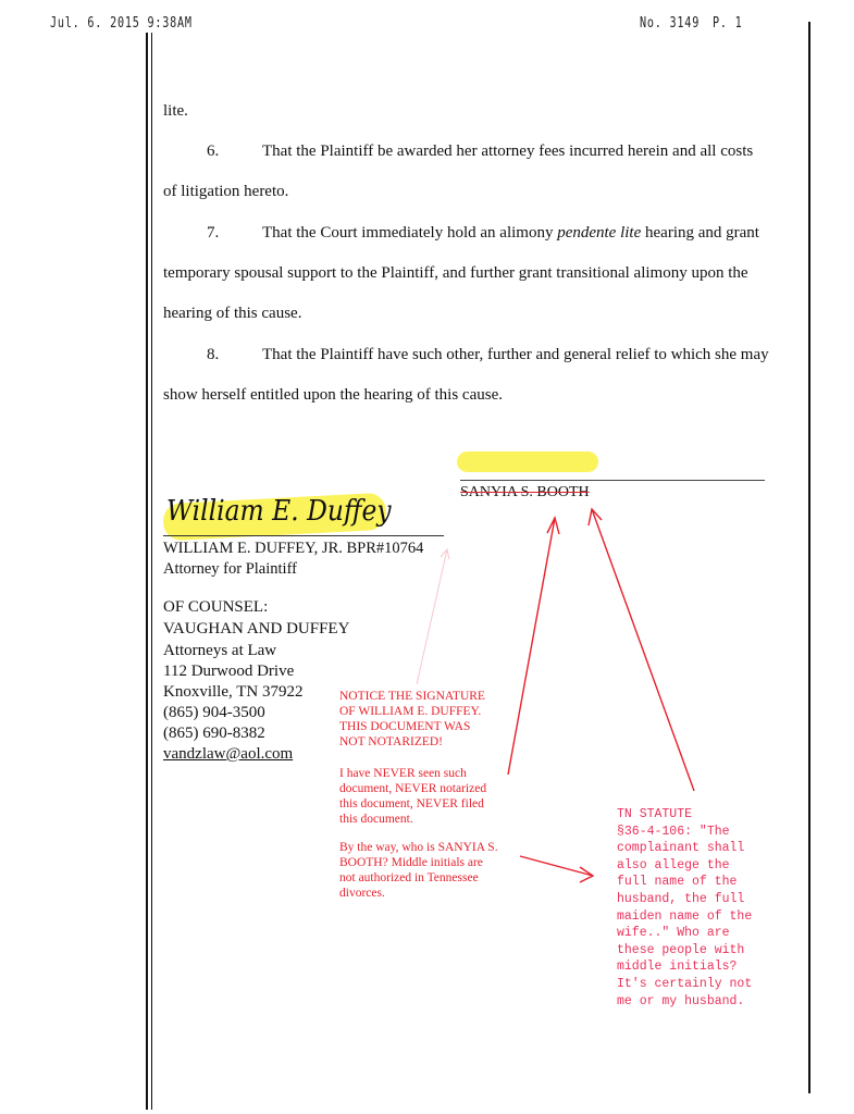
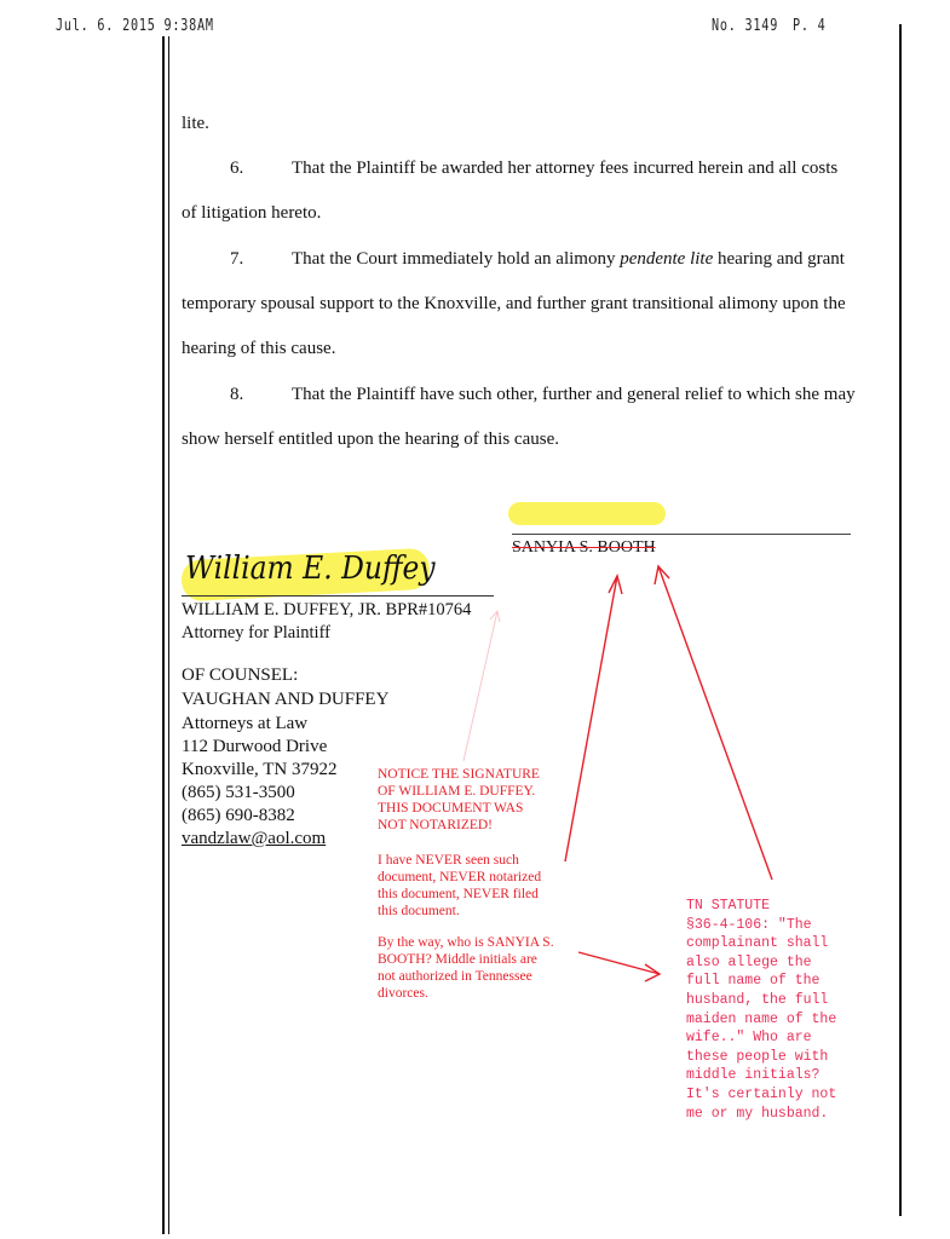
  Jul. 6. 2015 9:38AM
  No. 3149
- P. 1
+ P. 4
  lite.
  6.
  That the Plaintiff be awarded her attorney fees incurred herein and all costs
  of litigation hereto.
  7.
  That the Court immediately hold an alimony pendente lite hearing and grant
- temporary spousal support to the Plaintiff, and further grant transitional alimony upon the
+ temporary spousal support to the Knoxville, and further grant transitional alimony upon the
  hearing of this cause.
  8.
  That the Plaintiff have such other, further and general relief to which she may
  show herself entitled upon the hearing of this cause.
  SANYIA S. BOOTH
  William E. Duffey
  WILLIAM E. DUFFEY, JR. BPR#10764
  Attorney for Plaintiff
  OF COUNSEL:
  VAUGHAN AND DUFFEY
  Attorneys at Law
  112 Durwood Drive
  Knoxville, TN 37922
- (865) 904-3500
+ (865) 531-3500
  (865) 690-8382
  vandzlaw@aol.com
  NOTICE THE SIGNATURE
  OF WILLIAM E. DUFFEY.
  THIS DOCUMENT WAS
  NOT NOTARIZED!
  I have NEVER seen such
  document, NEVER notarized
  this document, NEVER filed
  this document.
  By the way, who is SANYIA S.
  BOOTH? Middle initials are
  not authorized in Tennessee
  divorces.
  TN STATUTE
  §36-4-106: "The
  complainant shall
  also allege the
  full name of the
  husband, the full
  maiden name of the
  wife.." Who are
  these people with
  middle initials?
  It's certainly not
  me or my husband.
